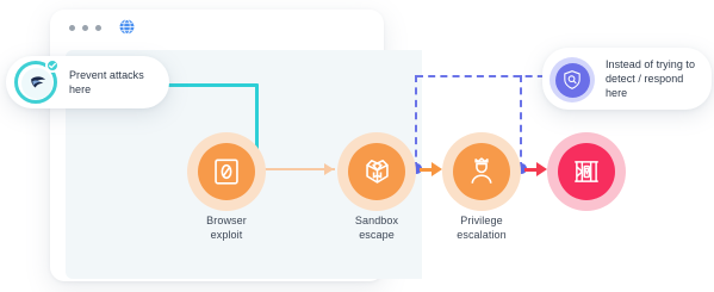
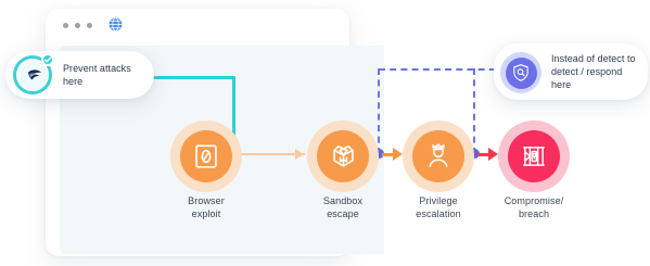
  Browser
  exploit
  Sandbox
  escape
  Privilege
  escalation
+ Compromise/
+ breach
  Prevent attacks here
- Instead of trying to detect / respond here
+ Instead of detect to detect / respond here
